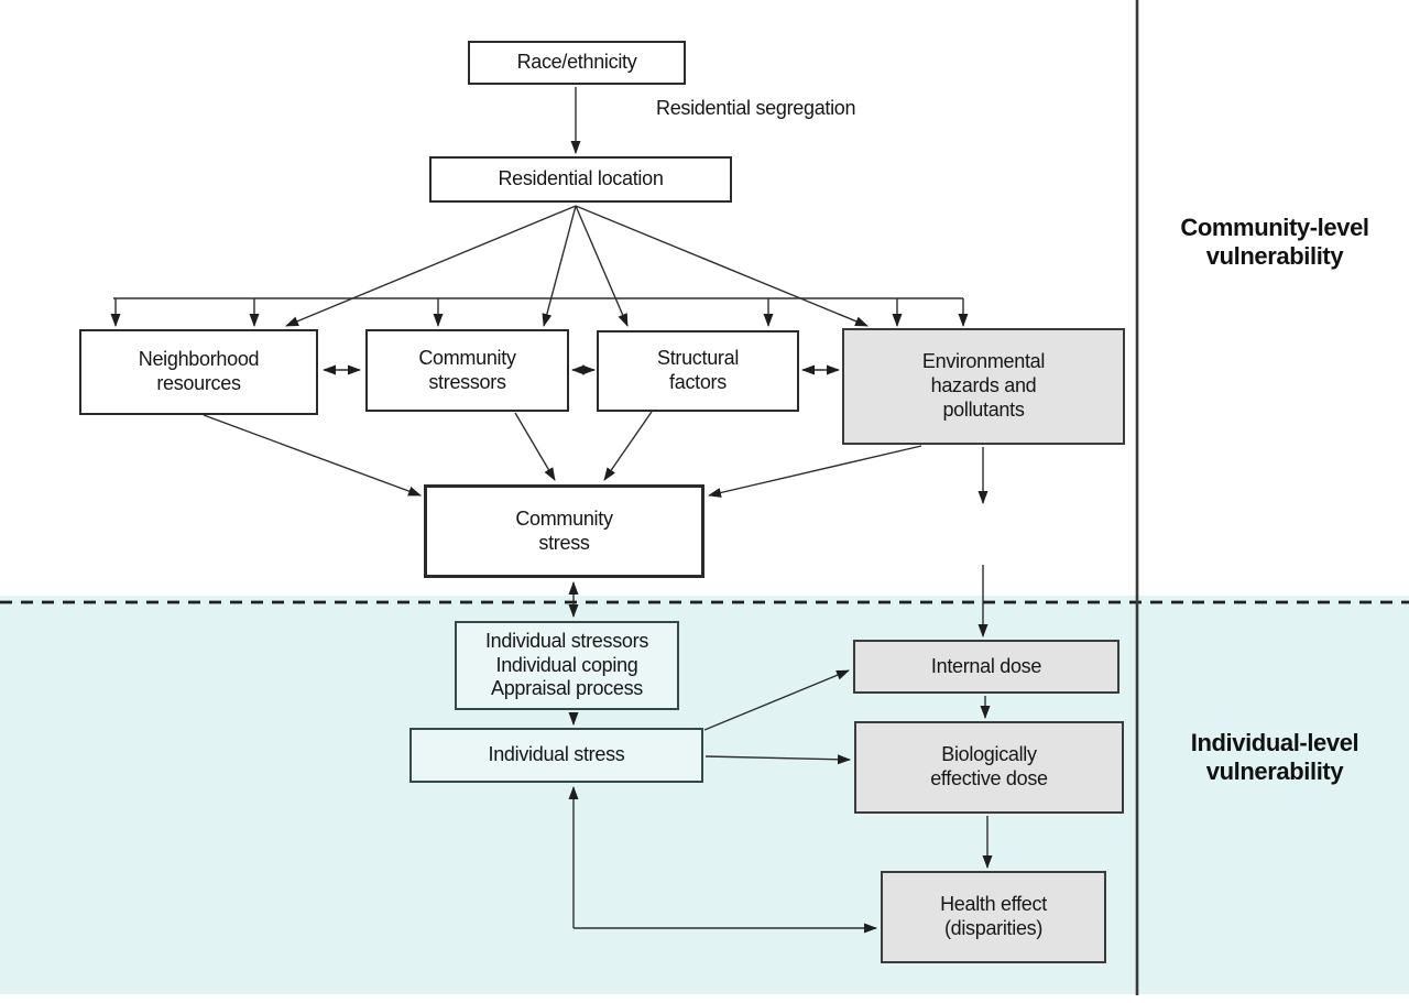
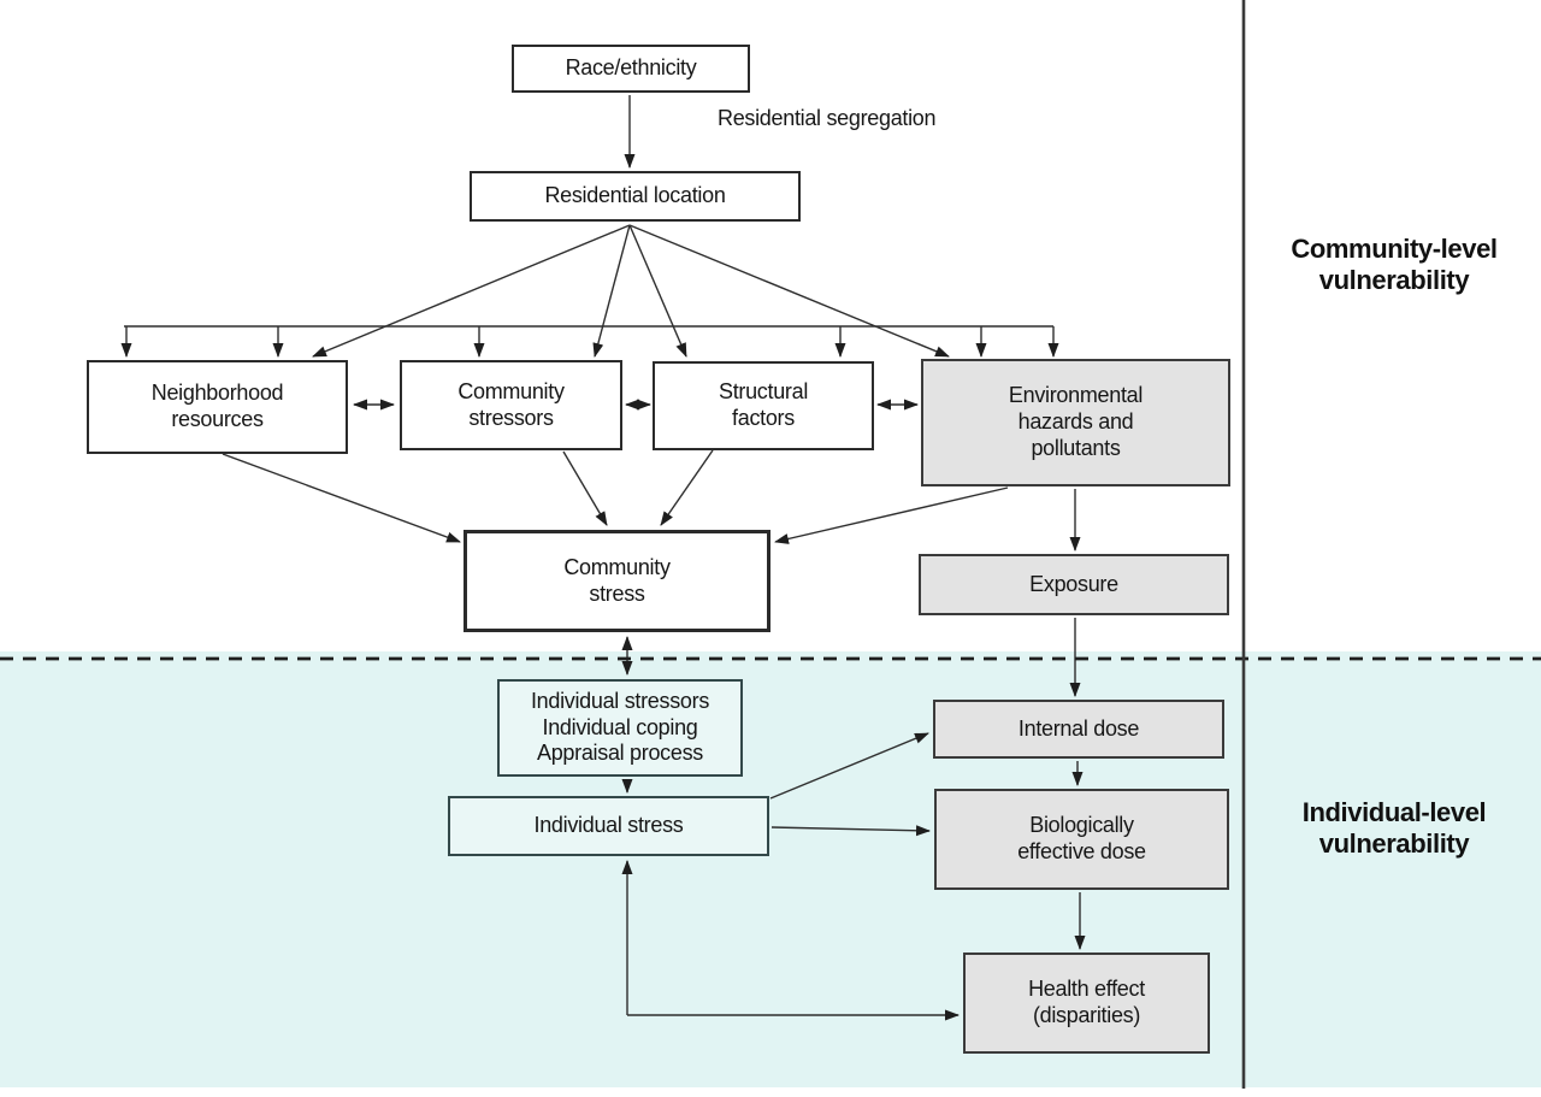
  Race/ethnicity
  Residential location
  Neighborhood
  resources
  Community
  stressors
  Structural
  factors
  Environmental
  hazards and
  pollutants
  Community
  stress
+ Exposure
  Individual stressors
  Individual coping
  Appraisal process
  Individual stress
  Internal dose
  Biologically
  effective dose
  Health effect
  (disparities)
  Residential segregation
  Community-level vulnerability
  Individual-level vulnerability
